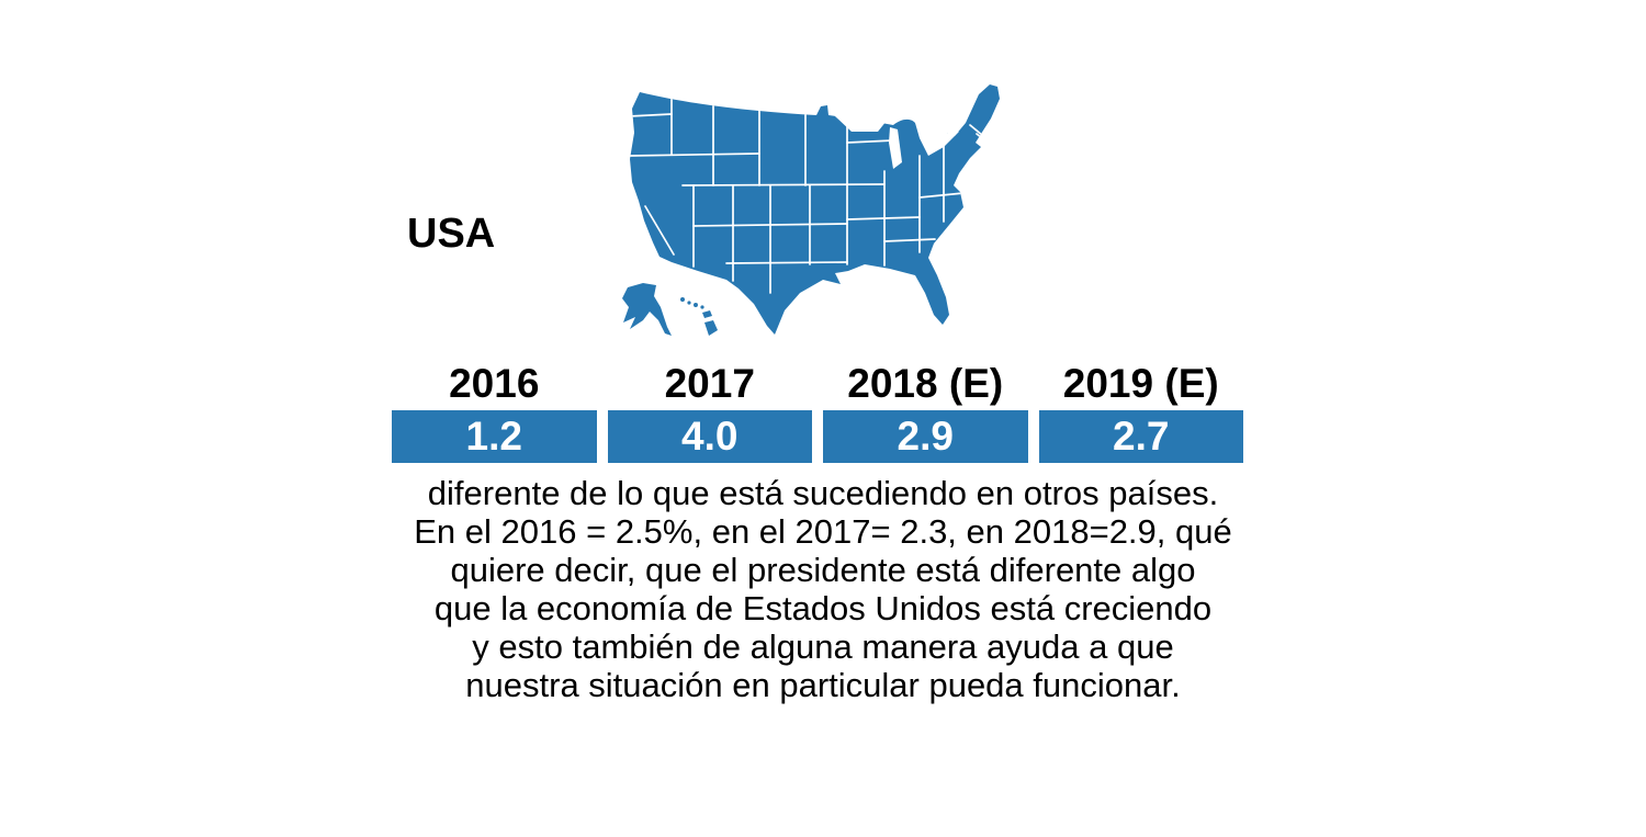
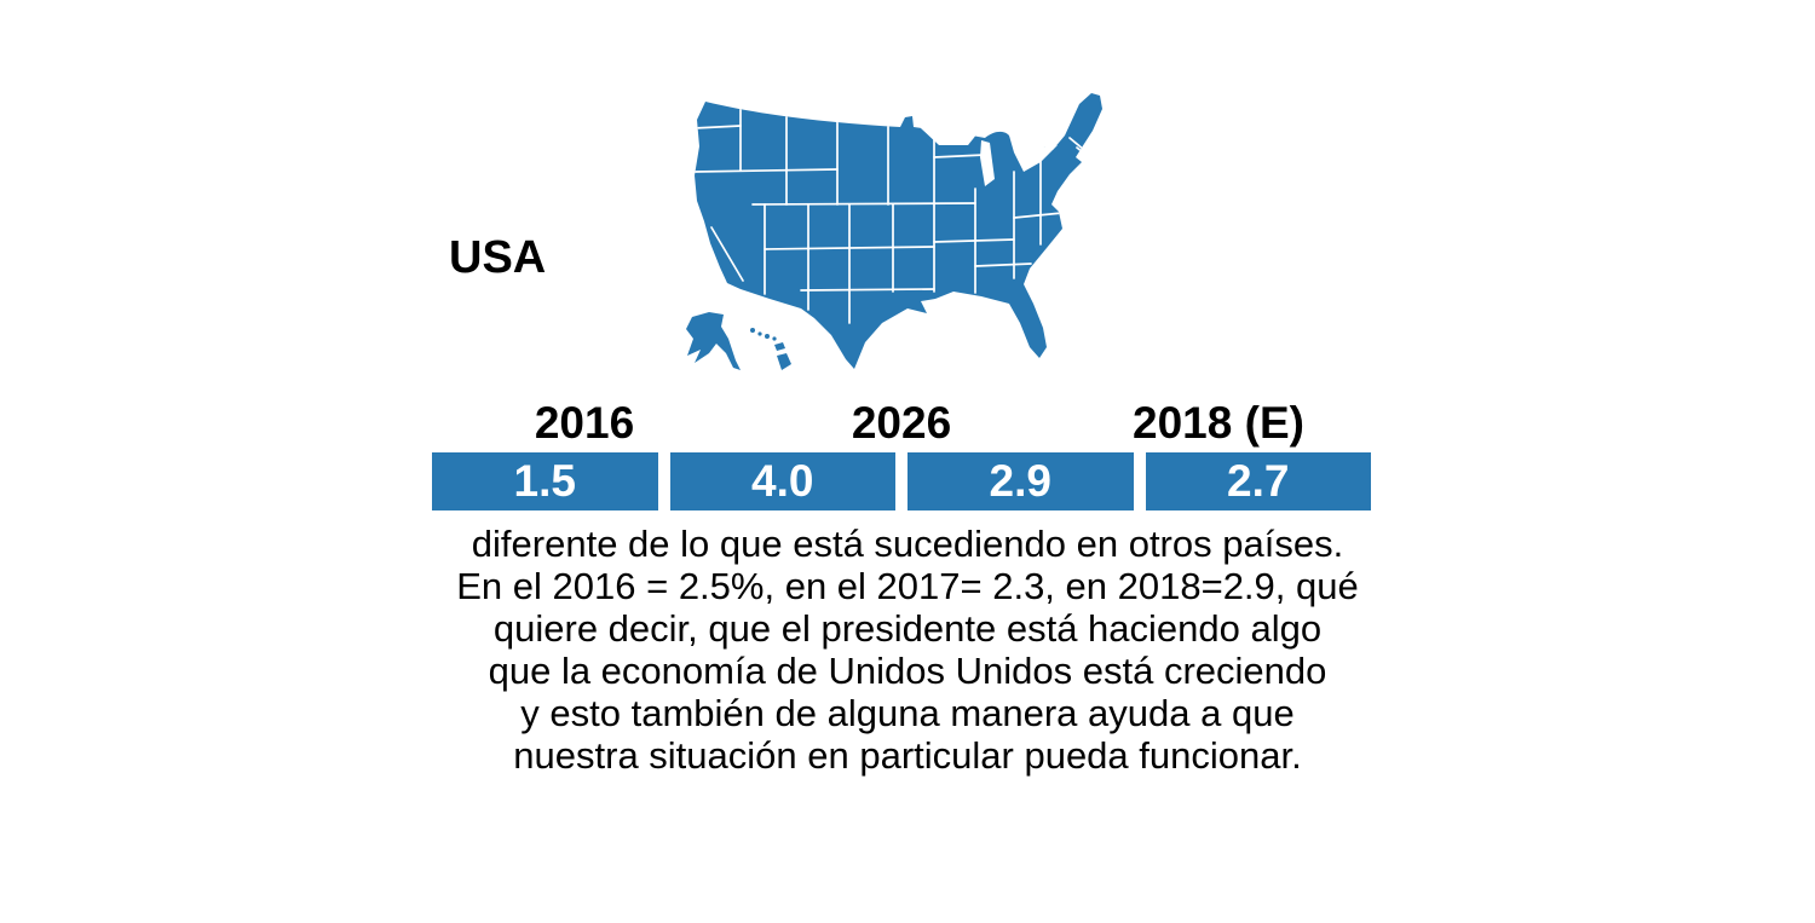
  USA
  2016
- 2017
+ 2026
  2018 (E)
- 2019 (E)
- 1.2
+ 1.5
  4.0
  2.9
  2.7
  diferente de lo que está sucediendo en otros países.
  En el 2016 = 2.5%, en el 2017= 2.3, en 2018=2.9, qué
- quiere decir, que el presidente está diferente algo
+ quiere decir, que el presidente está haciendo algo
- que la economía de Estados Unidos está creciendo
+ que la economía de Unidos Unidos está creciendo
  y esto también de alguna manera ayuda a que
  nuestra situación en particular pueda funcionar.
